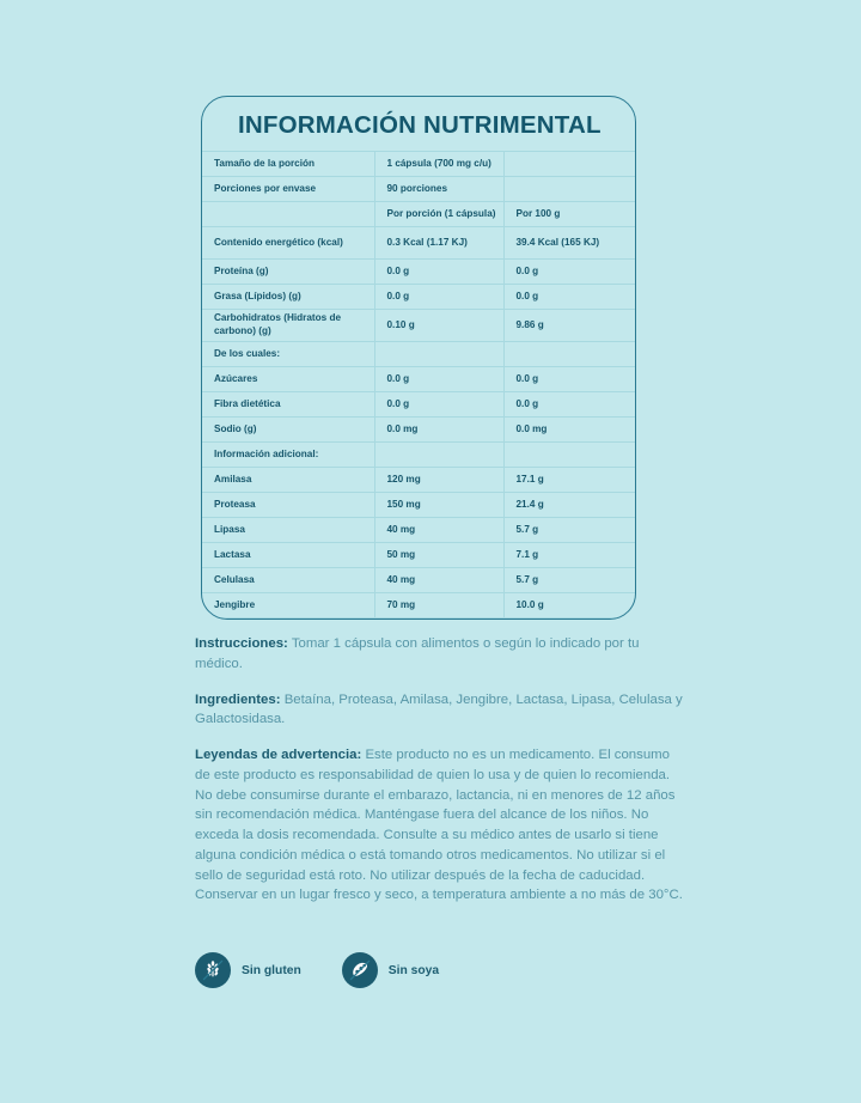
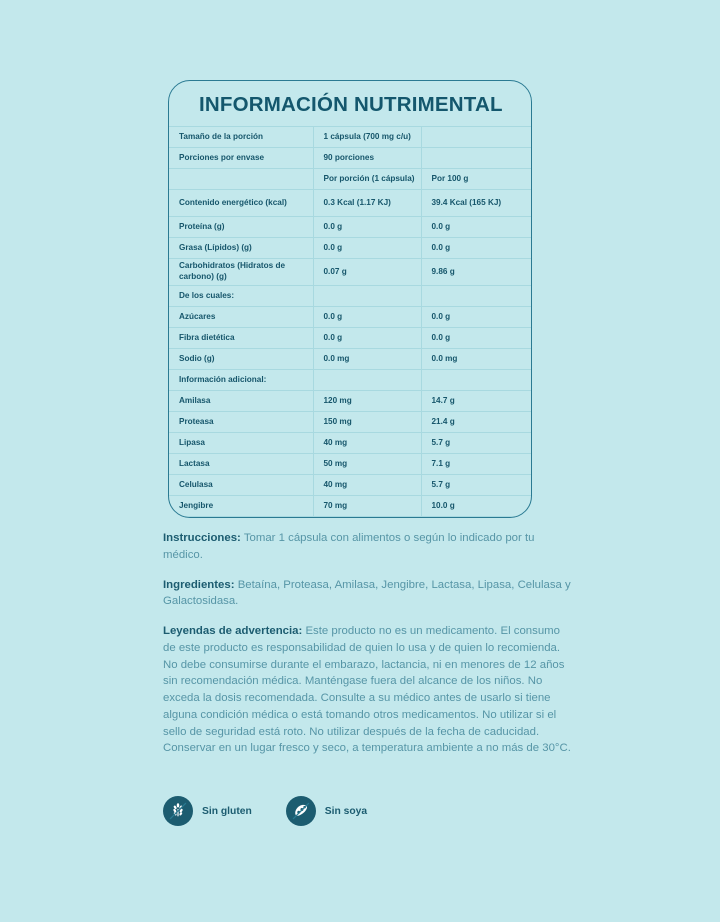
  INFORMACIÓN NUTRIMENTAL
  Tamaño de la porción	1 cápsula (700 mg c/u)
  Porciones por envase	90 porciones
  	Por porción (1 cápsula)	Por 100 g
  Contenido energético (kcal)	0.3 Kcal (1.17 KJ)	39.4 Kcal (165 KJ)
  Proteína (g)	0.0 g	0.0 g
  Grasa (Lípidos) (g)	0.0 g	0.0 g
- Carbohidratos (Hidratos de carbono) (g)	0.10 g	9.86 g
+ Carbohidratos (Hidratos de carbono) (g)	0.07 g	9.86 g
  De los cuales:
  Azúcares	0.0 g	0.0 g
  Fibra dietética	0.0 g	0.0 g
  Sodio (g)	0.0 mg	0.0 mg
  Información adicional:
- Amilasa	120 mg	17.1 g
+ Amilasa	120 mg	14.7 g
  Proteasa	150 mg	21.4 g
  Lipasa	40 mg	5.7 g
  Lactasa	50 mg	7.1 g
  Celulasa	40 mg	5.7 g
  Jengibre	70 mg	10.0 g
  Instrucciones: Tomar 1 cápsula con alimentos o según lo indicado por tu médico.
  Ingredientes: Betaína, Proteasa, Amilasa, Jengibre, Lactasa, Lipasa, Celulasa y Galactosidasa.
  Leyendas de advertencia: Este producto no es un medicamento. El consumo de este producto es responsabilidad de quien lo usa y de quien lo recomienda. No debe consumirse durante el embarazo, lactancia, ni en menores de 12 años sin recomendación médica. Manténgase fuera del alcance de los niños. No exceda la dosis recomendada. Consulte a su médico antes de usarlo si tiene alguna condición médica o está tomando otros medicamentos. No utilizar si el sello de seguridad está roto. No utilizar después de la fecha de caducidad. Conservar en un lugar fresco y seco, a temperatura ambiente a no más de 30°C.
  Sin gluten
  Sin soya
